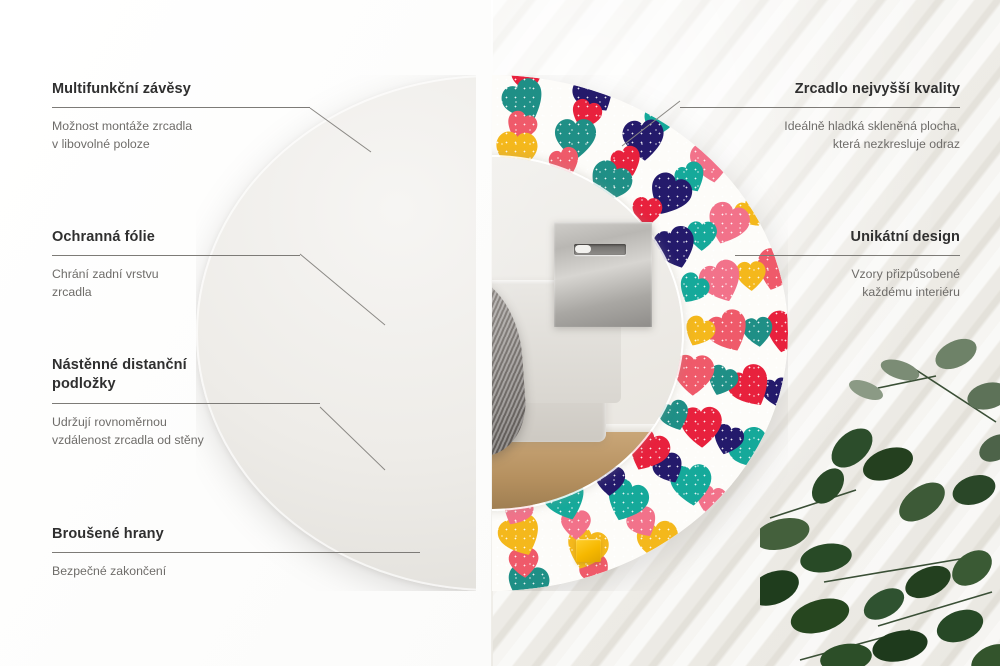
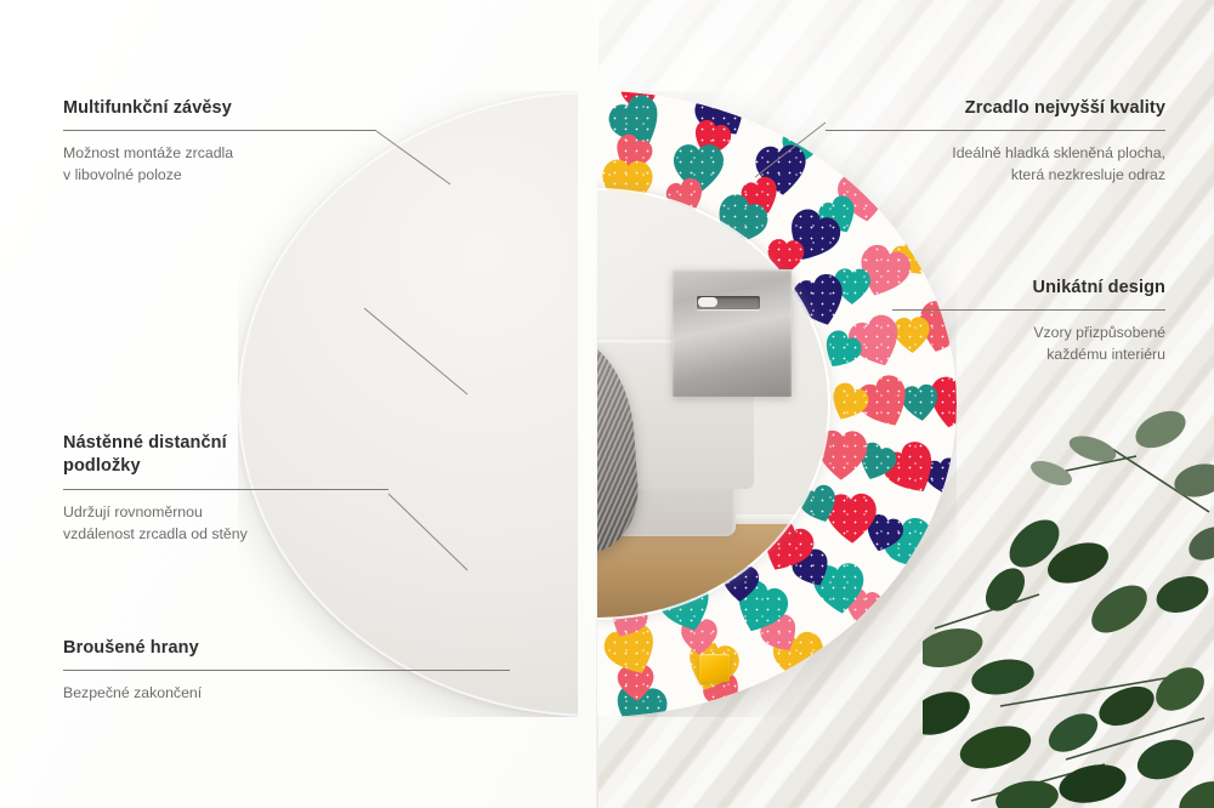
  Multifunkční závěsy
  Možnost montáže zrcadla
  v libovolné poloze
- Ochranná fólie
- Chrání zadní vrstvu
- zrcadla
  Nástěnné distanční
  podložky
  Udržují rovnoměrnou
  vzdálenost zrcadla od stěny
  Broušené hrany
  Bezpečné zakončení
  Zrcadlo nejvyšší kvality
  Ideálně hladká skleněná plocha,
  která nezkresluje odraz
  Unikátní design
  Vzory přizpůsobené
  každému interiéru
